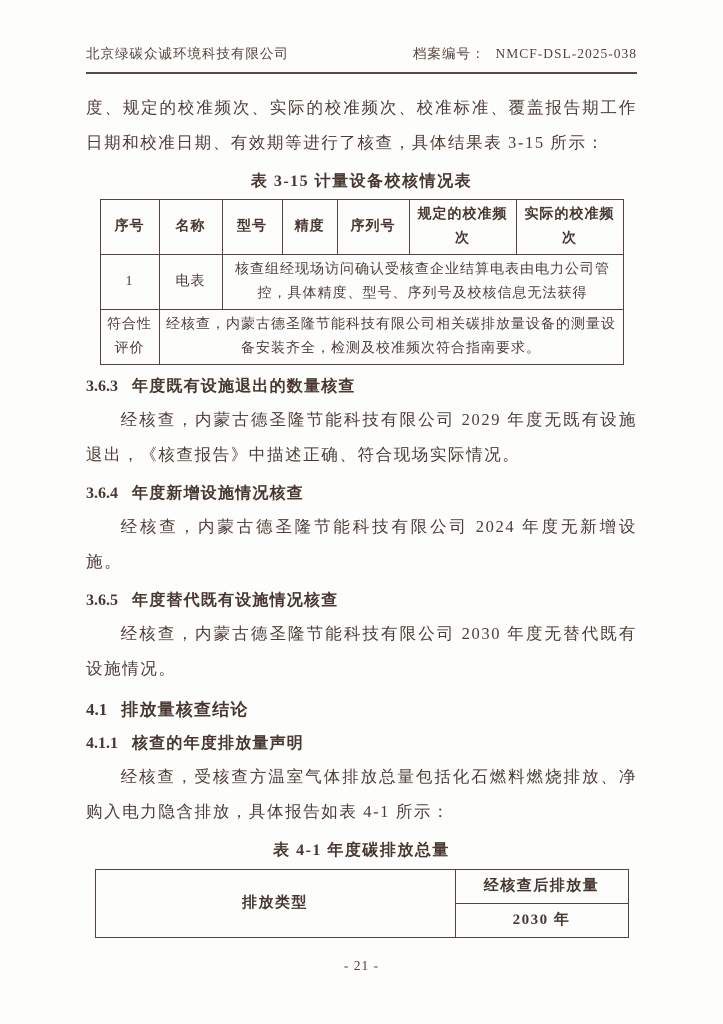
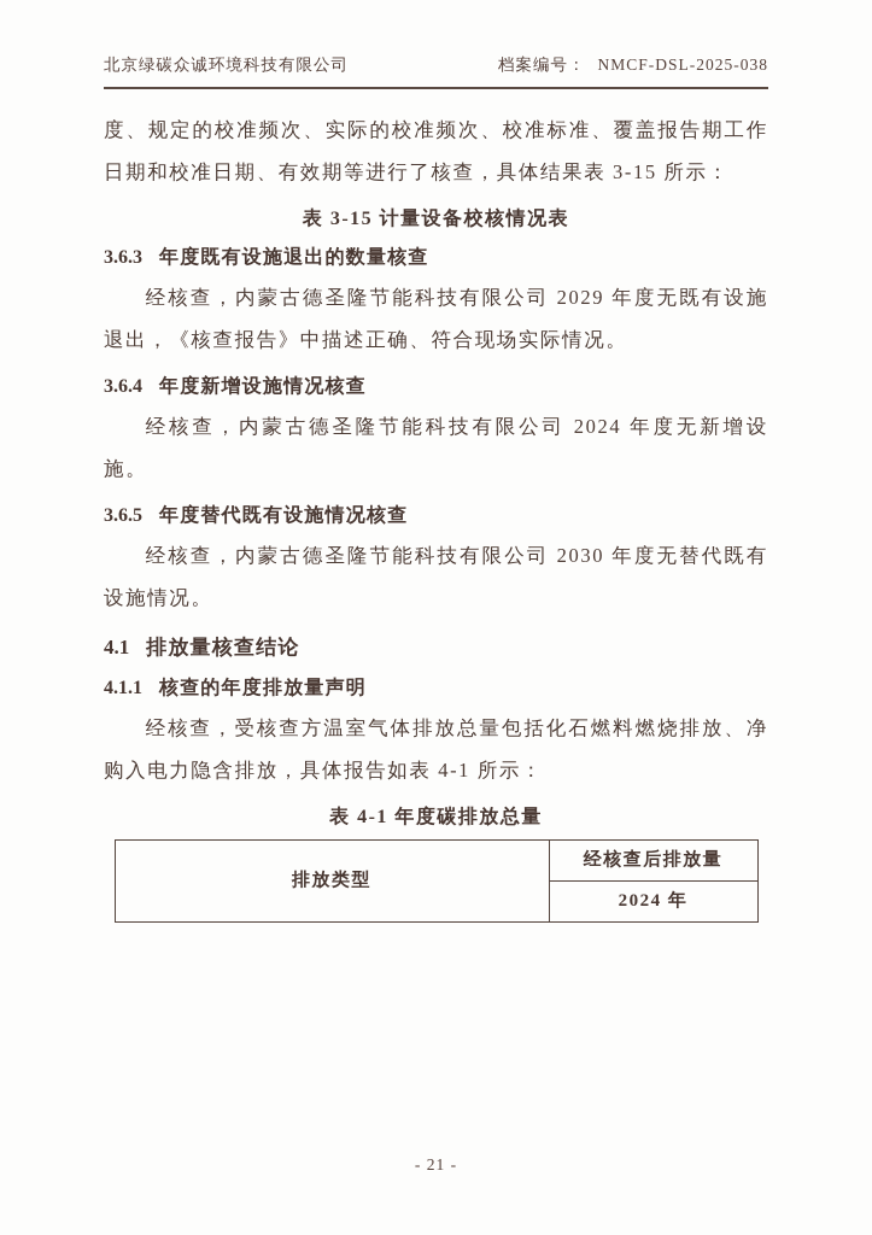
  北京绿碳众诚环境科技有限公司
  档案编号：
  NMCF-DSL-2025-038
  度、规定的校准频次、实际的校准频次、校准标准、覆盖报告期工作日期和校准日期、有效期等进行了核查，具体结果表 3-15 所示：
  表 3-15 计量设备校核情况表
- 序号	名称	型号	精度	序列号	规定的校准频次	实际的校准频次
- 1	电表	核查组经现场访问确认受核查企业结算电表由电力公司管控，具体精度、型号、序列号及校核信息无法获得
- 符合性评价	经核查，内蒙古德圣隆节能科技有限公司相关碳排放量设备的测量设备安装齐全，检测及校准频次符合指南要求。
  3.6.3 年度既有设施退出的数量核查
  经核查，内蒙古德圣隆节能科技有限公司 2029 年度无既有设施退出，《核查报告》中描述正确、符合现场实际情况。
  3.6.4 年度新增设施情况核查
  经核查，内蒙古德圣隆节能科技有限公司 2024 年度无新增设施。
  3.6.5 年度替代既有设施情况核查
  经核查，内蒙古德圣隆节能科技有限公司 2030 年度无替代既有设施情况。
  4.1 排放量核查结论
  4.1.1 核查的年度排放量声明
  经核查，受核查方温室气体排放总量包括化石燃料燃烧排放、净购入电力隐含排放，具体报告如表 4-1 所示：
  表 4-1 年度碳排放总量
  排放类型	经核查后排放量
- 2030 年
+ 2024 年
  - 21 -
